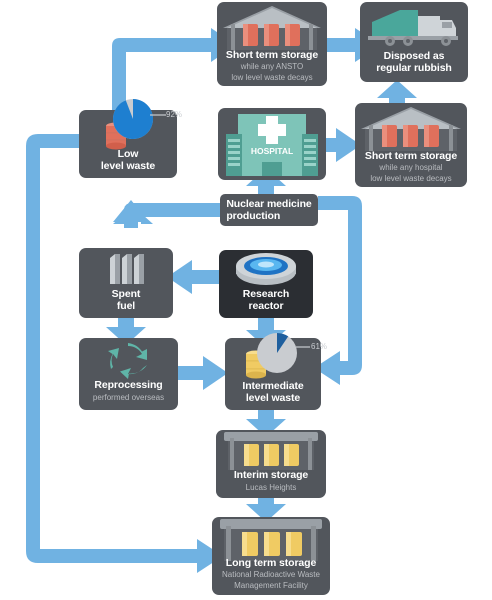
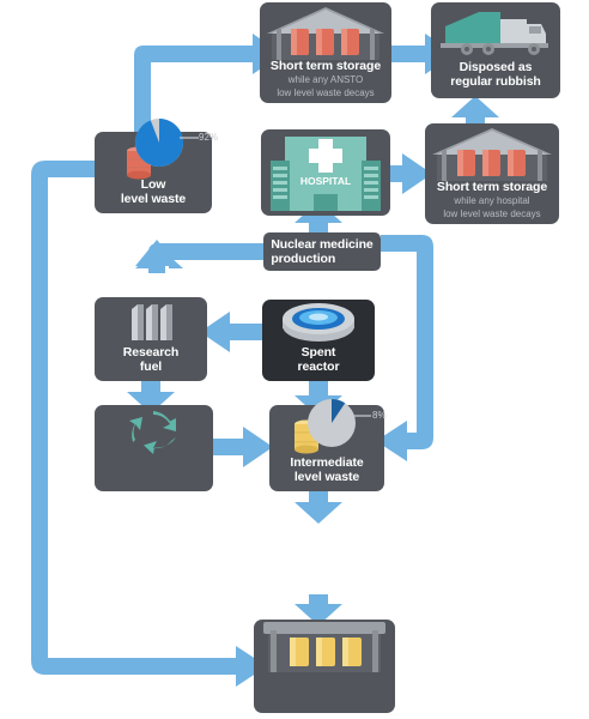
  Short term storage
  while any ANSTO
  low level waste decays
  Disposed as
  regular rubbish
  Low
  level waste
  92%
  HOSPITAL
  Short term storage
  while any hospital
  low level waste decays
  Nuclear medicine
  production
- Spent
+ Research
  fuel
- Research
+ Spent
  reactor
- Reprocessing
- performed overseas
  Intermediate
  level waste
- 61%
+ 8%
- Interim storage
- Lucas Heights
- Long term storage
- National Radioactive Waste
- Management Facility
